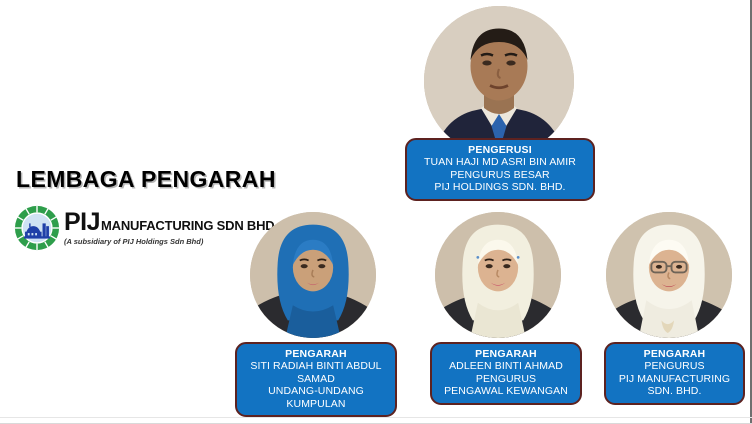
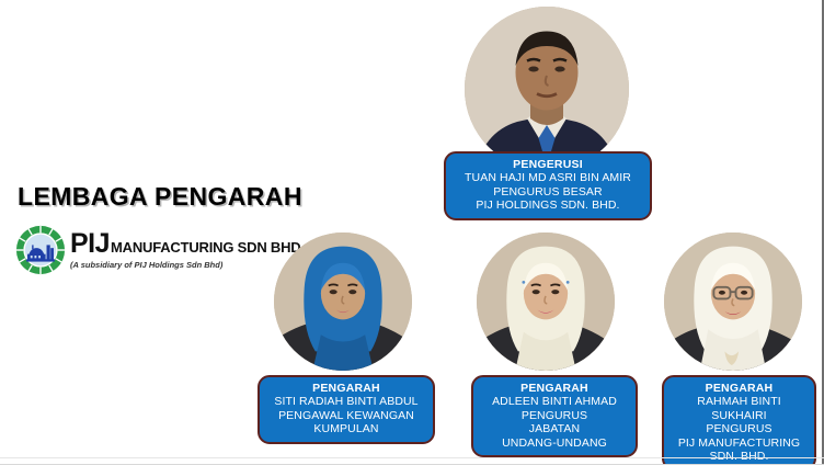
  LEMBAGA PENGARAH
  PIJ
  MANUFACTURING SDN
  (A subsidiary of PIJ Holdings Sdn Bhd)
  PENGERUSI
  TUAN HAJI MD ASRI BIN AMIR
  PENGURUS BESAR
  PIJ HOLDINGS SDN. BHD.
  PENGARAH
  SITI RADIAH BINTI ABDUL
- SAMAD
- UNDANG-UNDANG
+ PENGAWAL KEWANGAN
  KUMPULAN
  PENGARAH
  ADLEEN BINTI AHMAD
  PENGURUS
+ JABATAN
- PENGAWAL KEWANGAN
+ UNDANG-UNDANG
  PENGARAH
+ RAHMAH BINTI SUKHAIRI
  PENGURUS
  PIJ MANUFACTURING
  SDN. BHD.
